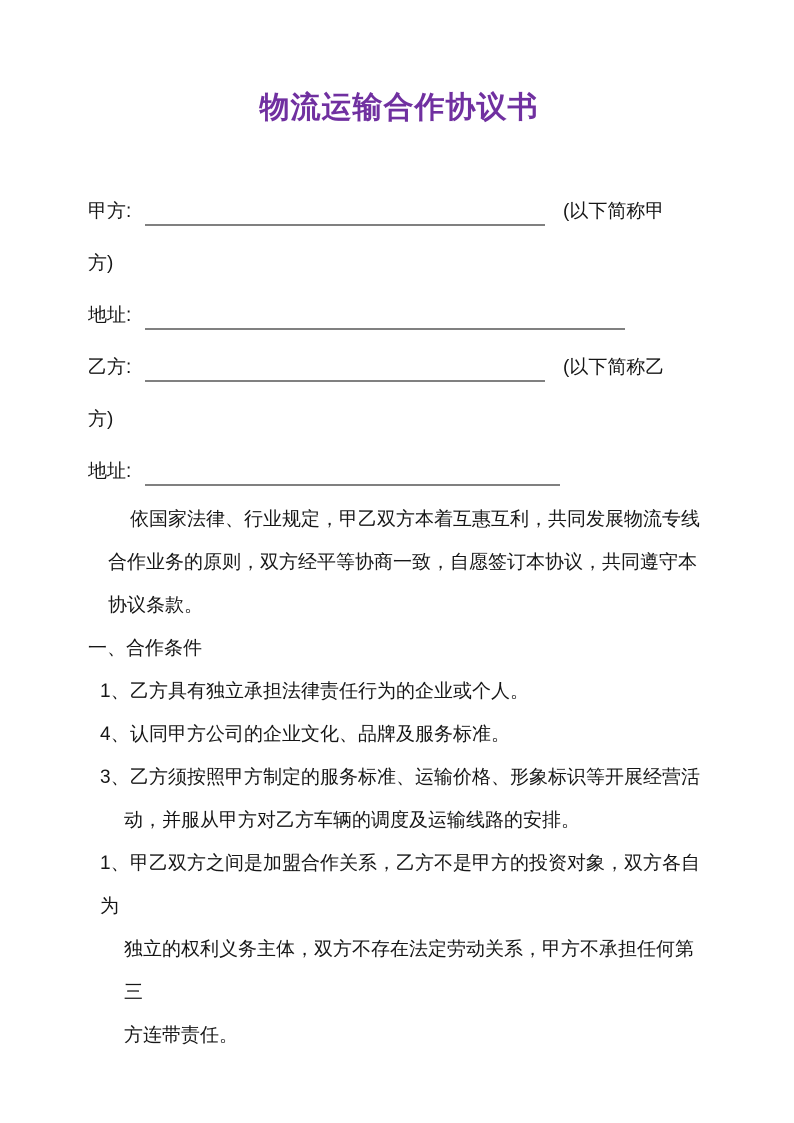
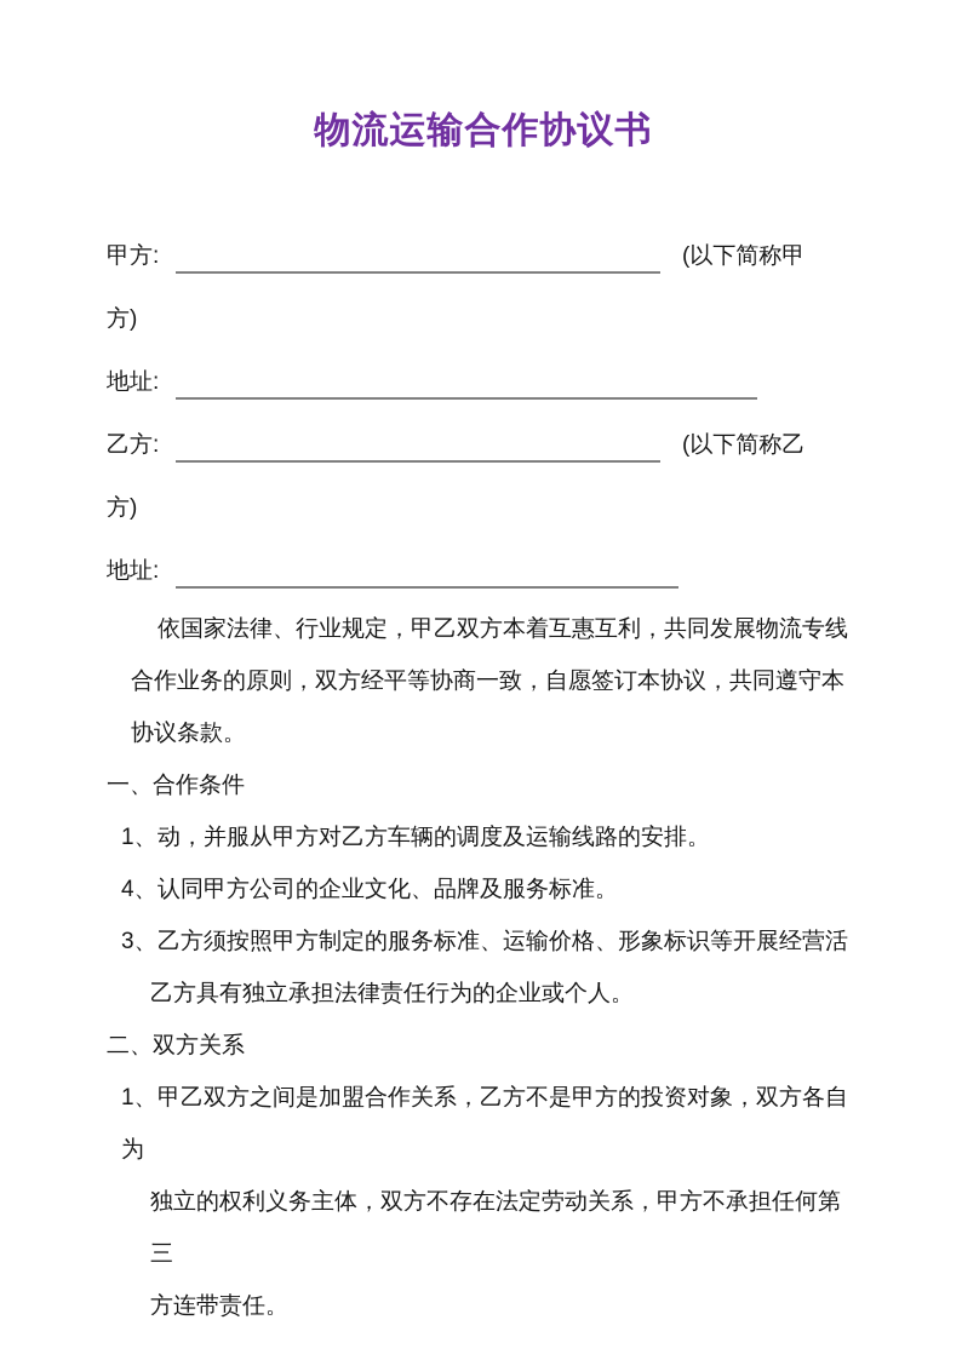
  物流运输合作协议书
  甲方: (以下简称甲
  方)
  地址:
  乙方: (以下简称乙
  方)
  地址:
  依国家法律、行业规定，甲乙双方本着互惠互利，共同发展物流专线
  合作业务的原则，双方经平等协商一致，自愿签订本协议，共同遵守本
  协议条款。
  一、合作条件
- 1、乙方具有独立承担法律责任行为的企业或个人。
+ 1、动，并服从甲方对乙方车辆的调度及运输线路的安排。
  4、认同甲方公司的企业文化、品牌及服务标准。
  3、乙方须按照甲方制定的服务标准、运输价格、形象标识等开展经营活
- 动，并服从甲方对乙方车辆的调度及运输线路的安排。
+ 乙方具有独立承担法律责任行为的企业或个人。
+ 二、双方关系
  1、甲乙双方之间是加盟合作关系，乙方不是甲方的投资对象，双方各自为
  独立的权利义务主体，双方不存在法定劳动关系，甲方不承担任何第三
  方连带责任。
